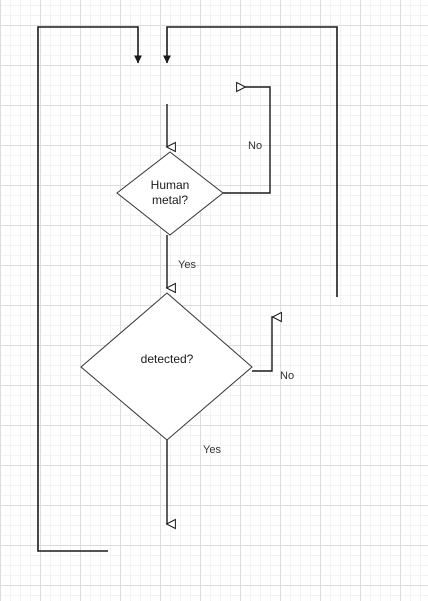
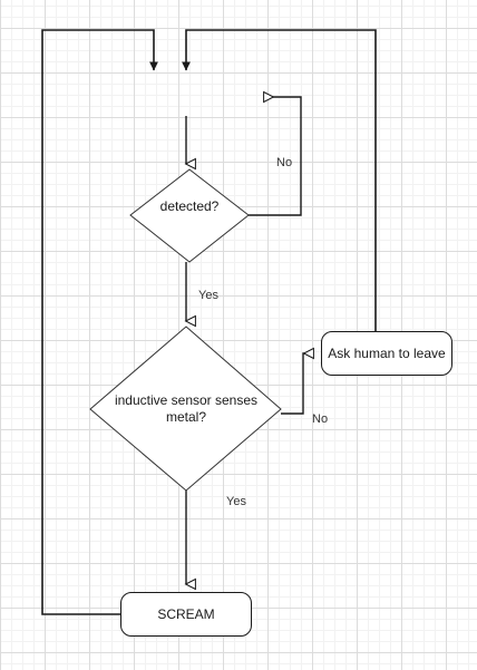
- Human
- metal?
+ detected?
+ inductive sensor senses
- detected?
+ metal?
+ Ask human to leave
+ SCREAM
  No
  Yes
  No
  Yes
